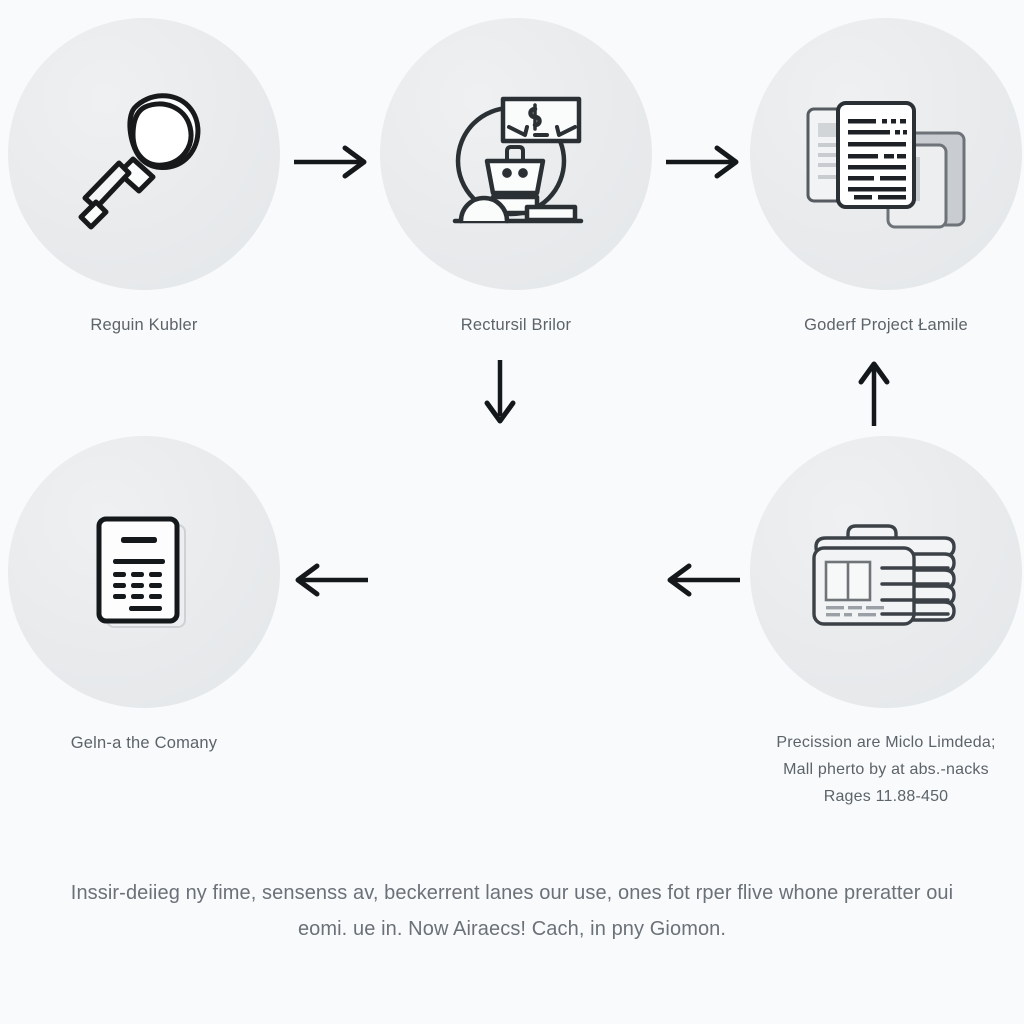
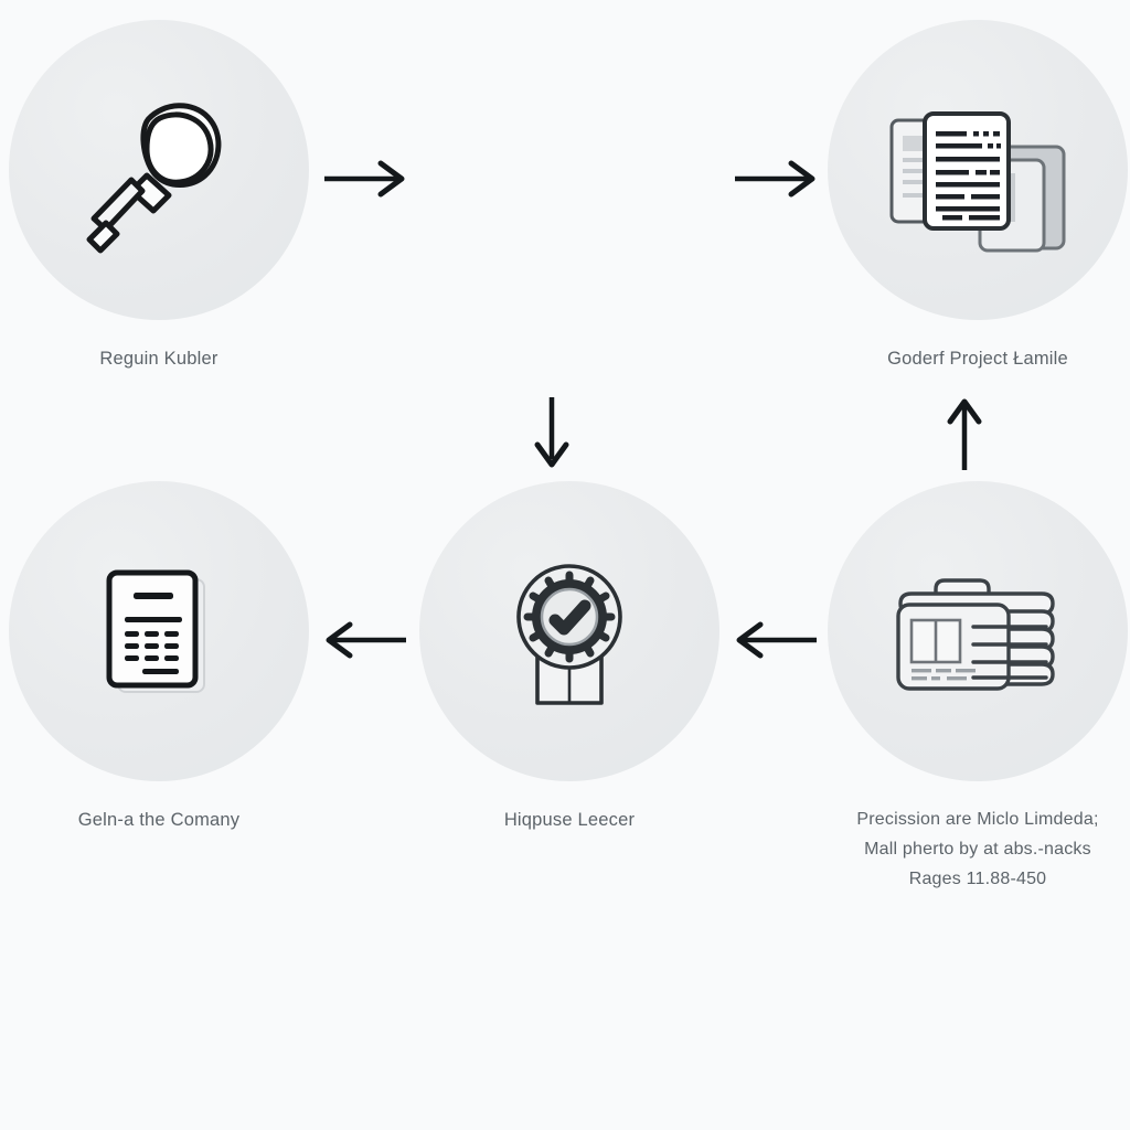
  Reguin Kubler
- Rectursil Brilor
  Goderf Project Łamile
  Geln-a the Comany
+ Hiqpuse Leecer
  Precission are Miclo Limdeda;
  Mall pherto by at abs.-nacks
  Rages 11.88-450
- Inssir-deiieg ny fime, sensenss av, beckerrent lanes our use, ones fot rper flive whone preratter oui eomi. ue in. Now Airaecs! Cach, in pny Giomon.
